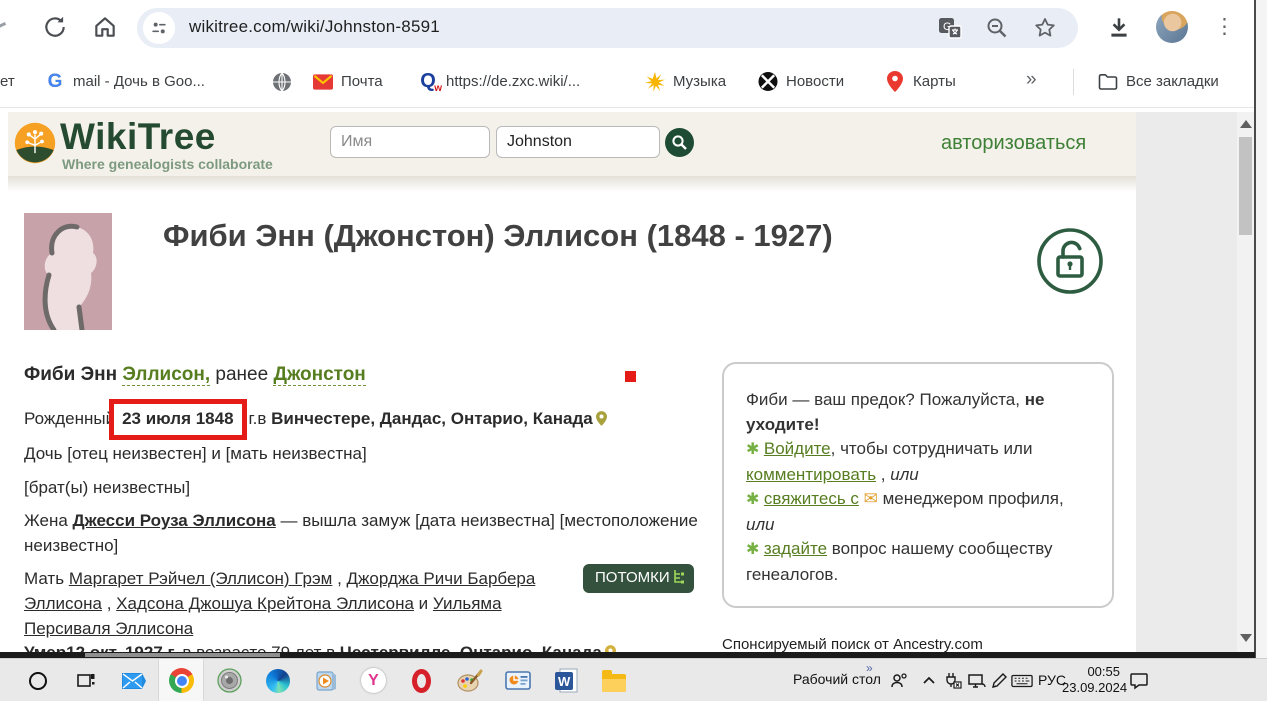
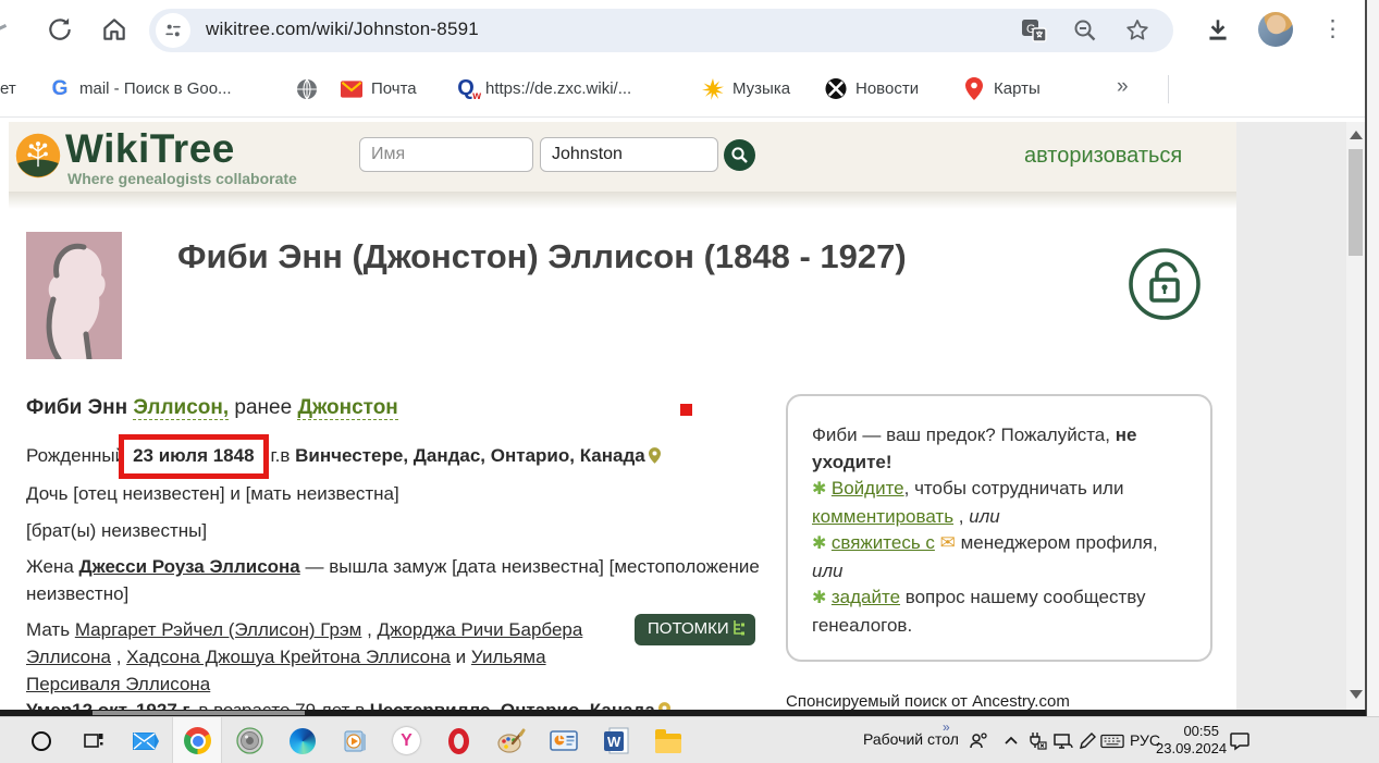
  wikitree.com/wiki/Johnston-8591
  G
  ⋮
  ет
  G
- mail - Дочь в Goo...
+ mail - Поиск в Goo...
  Почта
  Q
  w
  https://de.zxc.wiki/...
  Музыка
  Новости
  Карты
  »
- Все закладки
  WikiTree
  Where genealogists collaborate
  Имя
  Johnston
  авторизоваться
  Фиби Энн (Джонстон) Эллисон (1848 - 1927)
  Фиби Энн Эллисон, ранее Джонстон
  Рожденный 23 июля 1848 г.в Винчестере, Дандас, Онтарио, Канада
  Дочь [отец неизвестен] и [мать неизвестна]
  [брат(ы) неизвестны]
  Жена Джесси Роуза Эллисона — вышла замуж [дата неизвестна] [местоположение неизвестно]
  Мать Маргарет Рэйчел (Эллисон) Грэм , Джорджа Ричи Барбера Эллисона , Хадсона Джошуа Крейтона Эллисона и Уильяма Персиваля Эллисона
  ПОТОМКИ
  Фиби — ваш предок? Пожалуйста, не уходите!
  ✱ Войдите, чтобы сотрудничать или комментировать , или
  ✱ свяжитесь с ✉ менеджером профиля,
  или
  ✱ задайте вопрос нашему сообществу генеалогов.
  Спонсируемый поиск от Ancestry.com
  Y
  W
  »
  Рабочий стол
  РУС
  00:55
  23.09.2024
